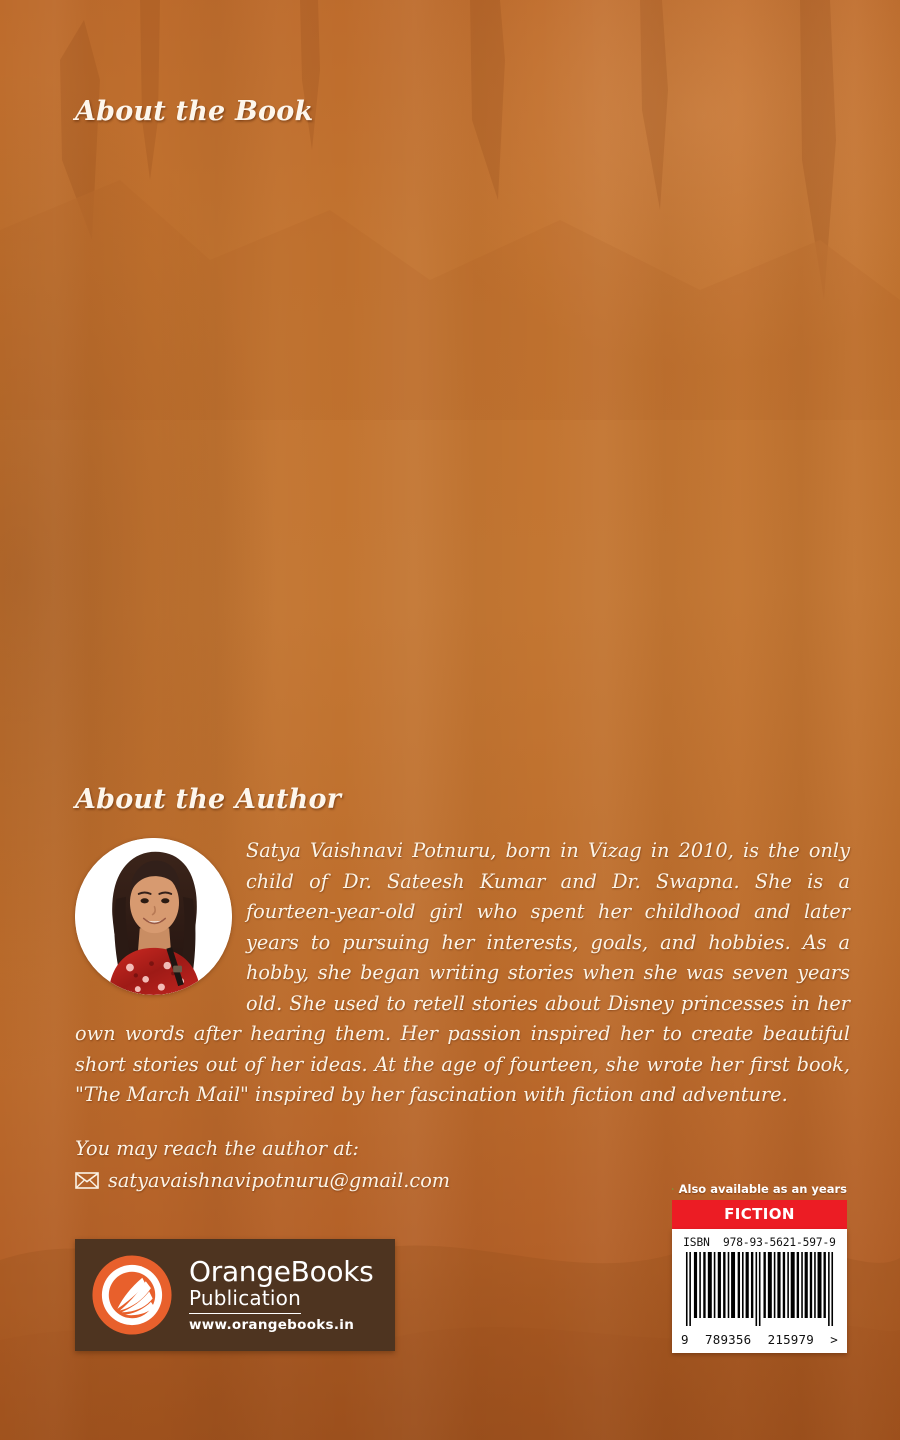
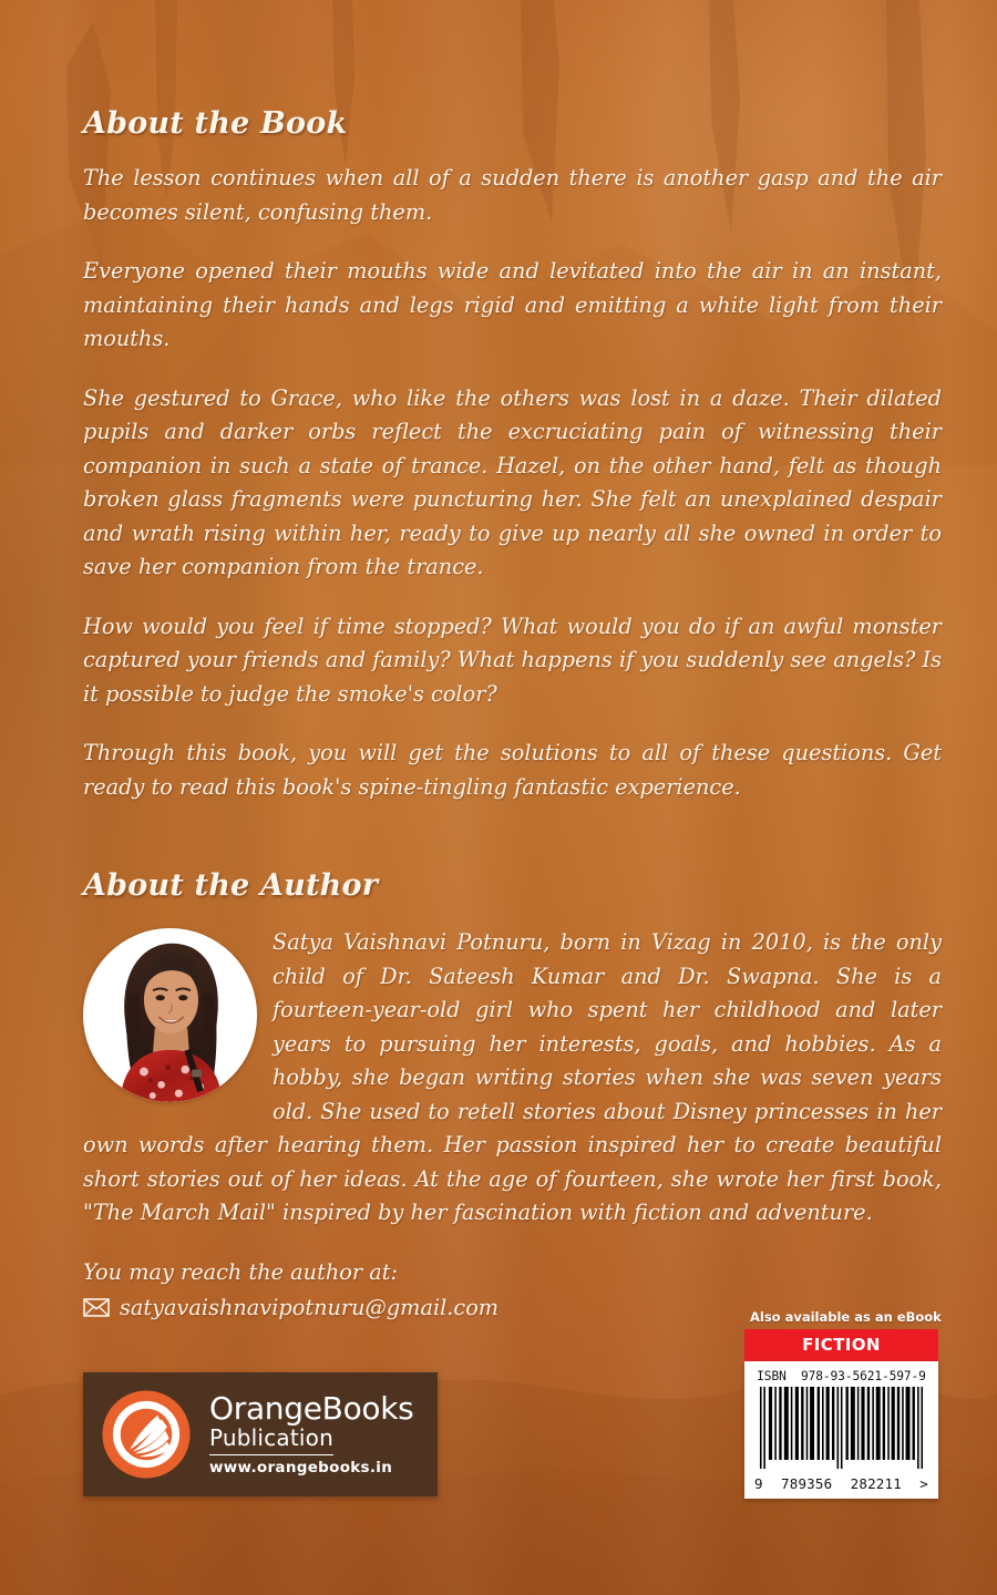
  About the Book
+ The lesson continues when all of a sudden there is another gasp and the air becomes silent, confusing them.
+ Everyone opened their mouths wide and levitated into the air in an instant, maintaining their hands and legs rigid and emitting a white light from their mouths.
+ She gestured to Grace, who like the others was lost in a daze. Their dilated pupils and darker orbs reflect the excruciating pain of witnessing their companion in such a state of trance. Hazel, on the other hand, felt as though broken glass fragments were puncturing her. She felt an unexplained despair and wrath rising within her, ready to give up nearly all she owned in order to save her companion from the trance.
+ How would you feel if time stopped? What would you do if an awful monster captured your friends and family? What happens if you suddenly see angels? Is it possible to judge the smoke's color?
+ Through this book, you will get the solutions to all of these questions. Get ready to read this book's spine-tingling fantastic experience.
  About the Author
  Satya Vaishnavi Potnuru, born in Vizag in 2010, is the only child of Dr. Sateesh Kumar and Dr. Swapna. She is a fourteen-year-old girl who spent her childhood and later years to pursuing her interests, goals, and hobbies. As a hobby, she began writing stories when she was seven years old. She used to retell stories about Disney princesses in her own words after hearing them. Her passion inspired her to create beautiful short stories out of her ideas. At the age of fourteen, she wrote her first book, "The March Mail" inspired by her fascination with fiction and adventure.
  You may reach the author at:
  satyavaishnavipotnuru@gmail.com
  OrangeBooks
  Publication
  www.orangebooks.in
- Also available as an years
+ Also available as an eBook
  FICTION
  ISBN 978-93-5621-597-9
  9
  789356
- 215979
+ 282211
  >
